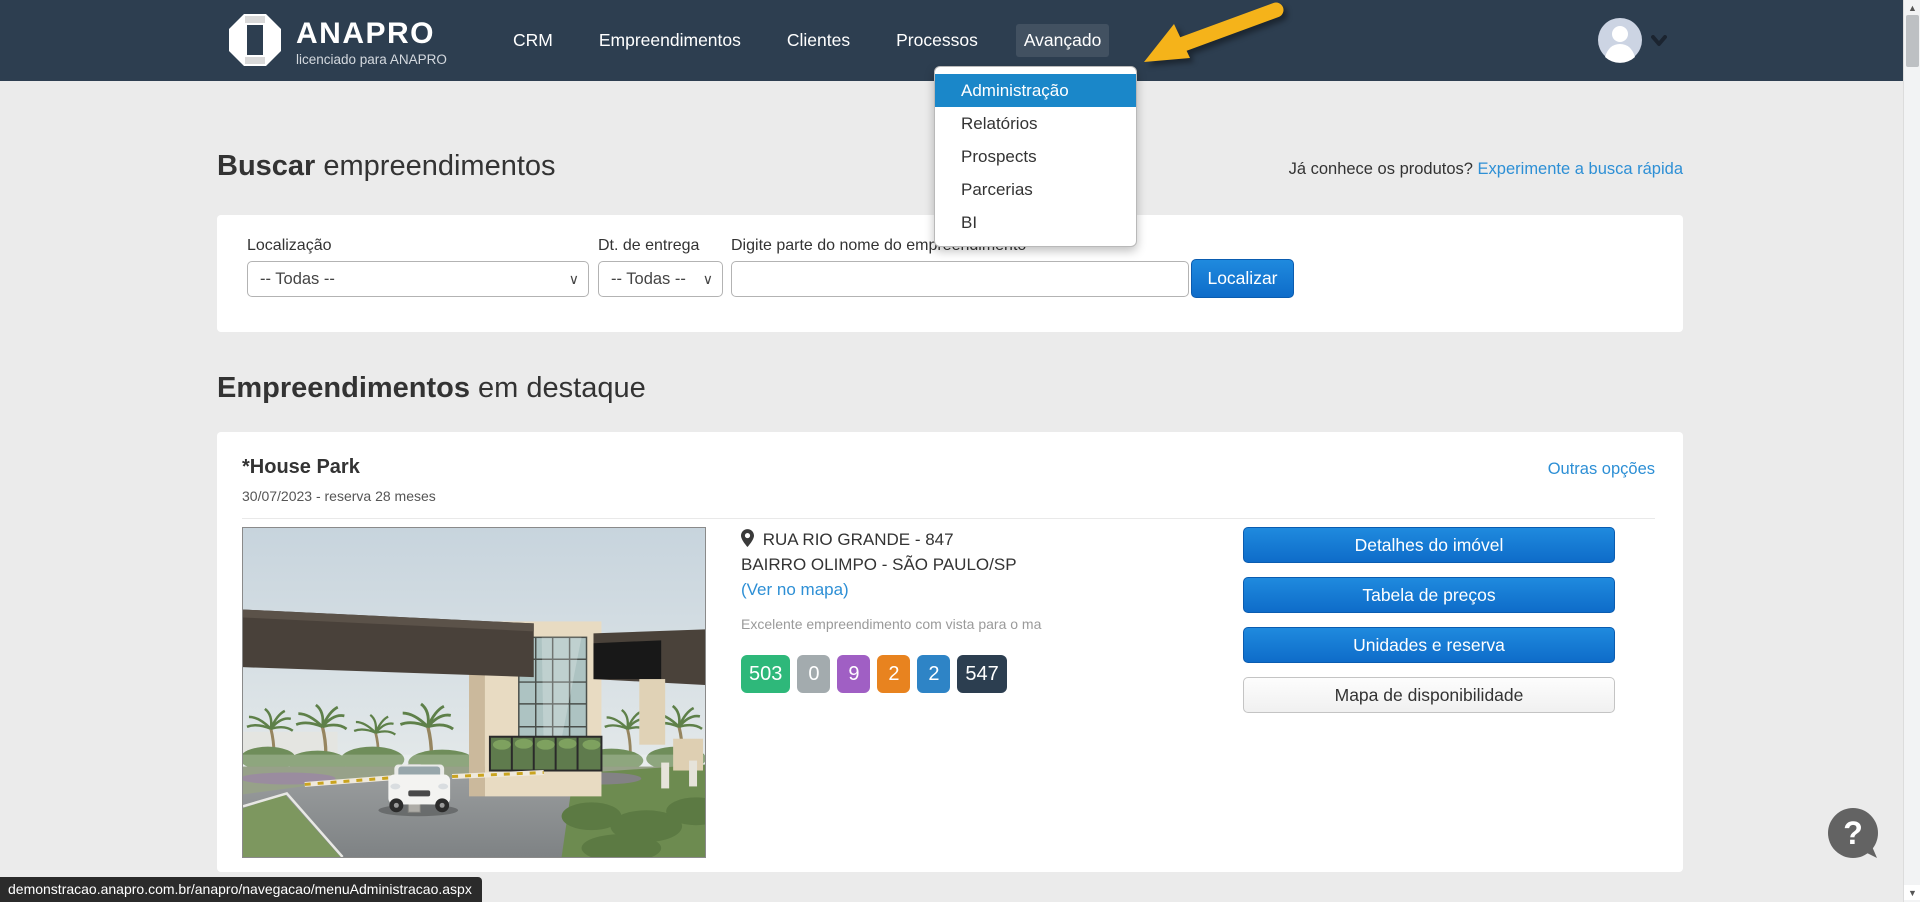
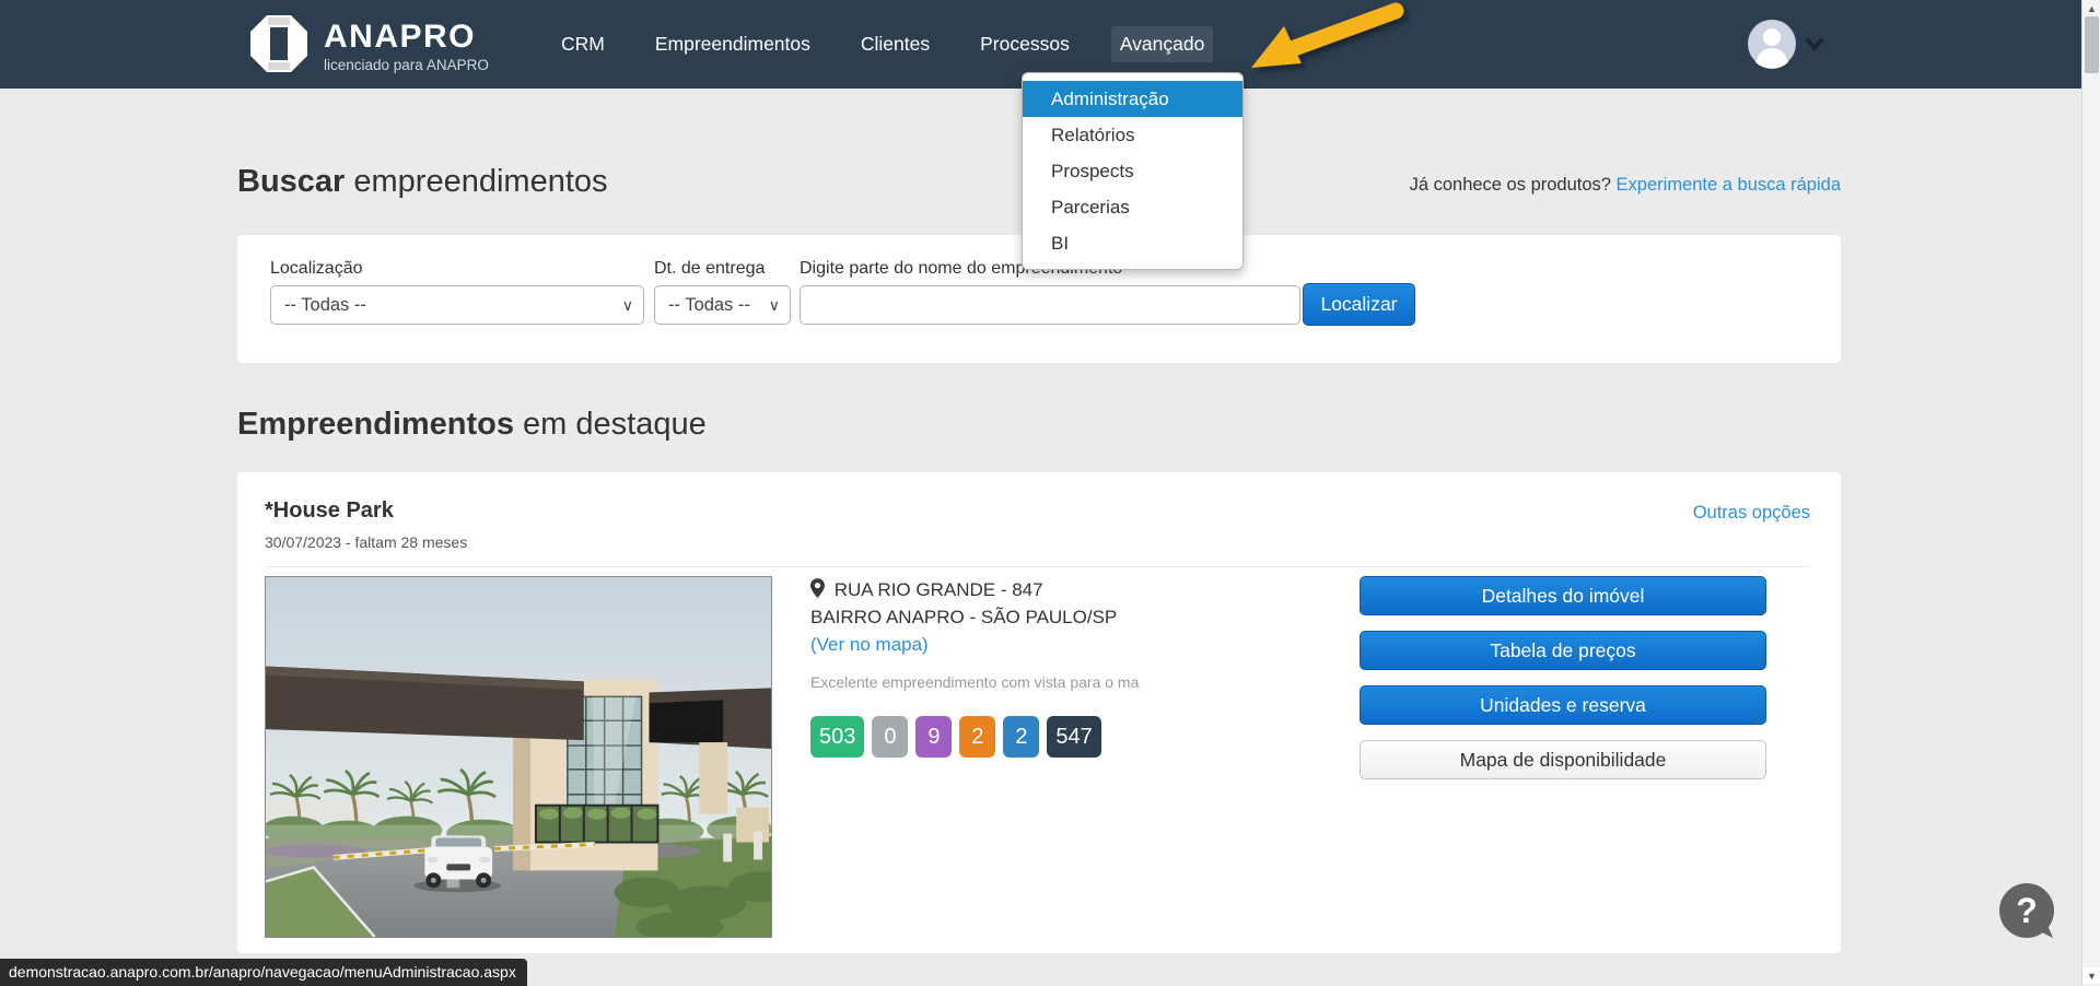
  ANAPRO
  licenciado para ANAPRO
  CRM
  Empreendimentos
  Clientes
  Processos
  Avançado
  Administração
  Relatórios
  Prospects
  Parcerias
  BI
  Buscar empreendimentos
  Já conhece os produtos? Experimente a busca rápida
  Localização
  -- Todas --
  ∨
  Dt. de entrega
  -- Todas --
  ∨
  Localizar
  Empreendimentos em destaque
  *House Park
- 30/07/2023 - reserva 28 meses
+ 30/07/2023 - faltam 28 meses
  Outras opções
  RUA RIO GRANDE - 847
- BAIRRO OLIMPO - SÃO PAULO/SP
+ BAIRRO ANAPRO - SÃO PAULO/SP
  (Ver no mapa)
  Excelente empreendimento com vista para o ma
  503
  0
  9
  2
  2
  547
  Detalhes do imóvel
  Tabela de preços
  Unidades e reserva
  Mapa de disponibilidade
  demonstracao.anapro.com.br/anapro/navegacao/menuAdministracao.aspx
  ?
  ▲
  ▼
